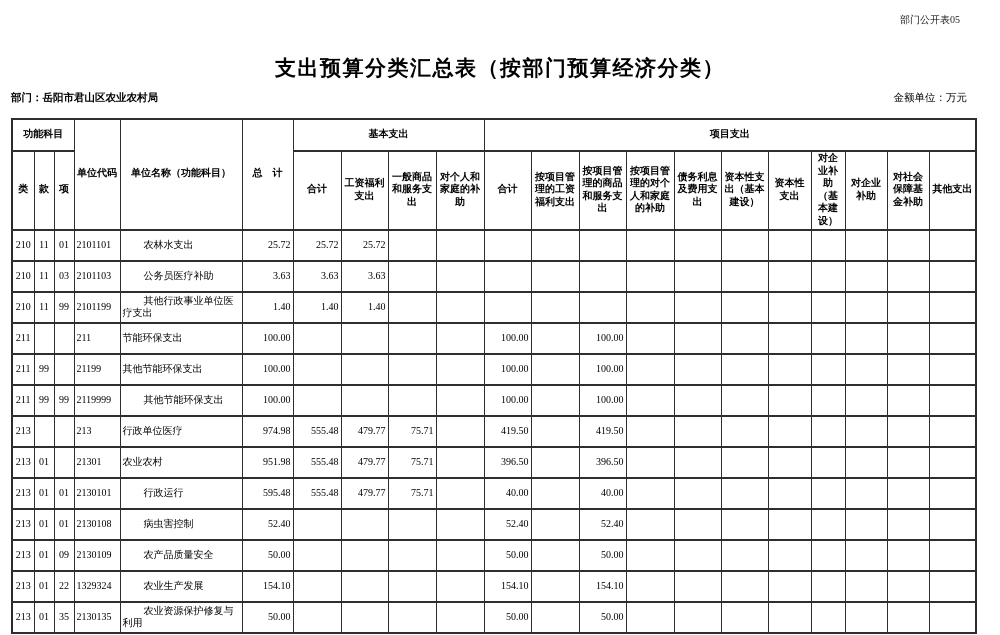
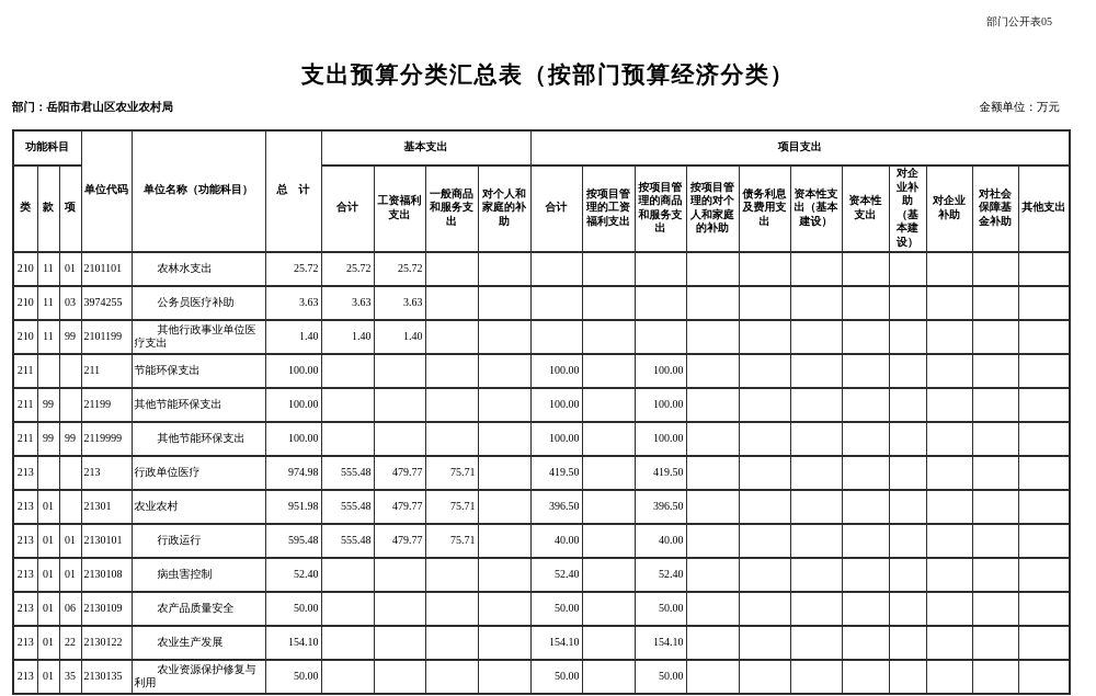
  部门公开表05
  支出预算分类汇总表（按部门预算经济分类）
  部门：岳阳市君山区农业农村局
  金额单位：万元
  功能科目	单位代码	单位名称（功能科目）	总 计	基本支出	项目支出
  类	款	项	合计	工资福利支出	一般商品和服务支出	对个人和家庭的补助	合计	按项目管理的工资福利支出	按项目管理的商品和服务支出	按项目管理的对个人和家庭的补助	债务利息及费用支出	资本性支出（基本建设）	资本性支出	对企业补助（基本建设）	对企业补助	对社会保障基金补助	其他支出
  210	11	01	2101101	农林水支出	25.72	25.72	25.72
- 210	11	03	2101103	公务员医疗补助	3.63	3.63	3.63
+ 210	11	03	3974255	公务员医疗补助	3.63	3.63	3.63
  210	11	99	2101199	其他行政事业单位医疗支出	1.40	1.40	1.40
  211			211	节能环保支出	100.00					100.00		100.00
  211	99		21199	其他节能环保支出	100.00					100.00		100.00
  211	99	99	2119999	其他节能环保支出	100.00					100.00		100.00
  213			213	行政单位医疗	974.98	555.48	479.77	75.71		419.50		419.50
  213	01		21301	农业农村	951.98	555.48	479.77	75.71		396.50		396.50
  213	01	01	2130101	行政运行	595.48	555.48	479.77	75.71		40.00		40.00
  213	01	01	2130108	病虫害控制	52.40					52.40		52.40
- 213	01	09	2130109	农产品质量安全	50.00					50.00		50.00
+ 213	01	06	2130109	农产品质量安全	50.00					50.00		50.00
- 213	01	22	1329324	农业生产发展	154.10					154.10		154.10
+ 213	01	22	2130122	农业生产发展	154.10					154.10		154.10
  213	01	35	2130135	农业资源保护修复与利用	50.00					50.00		50.00
